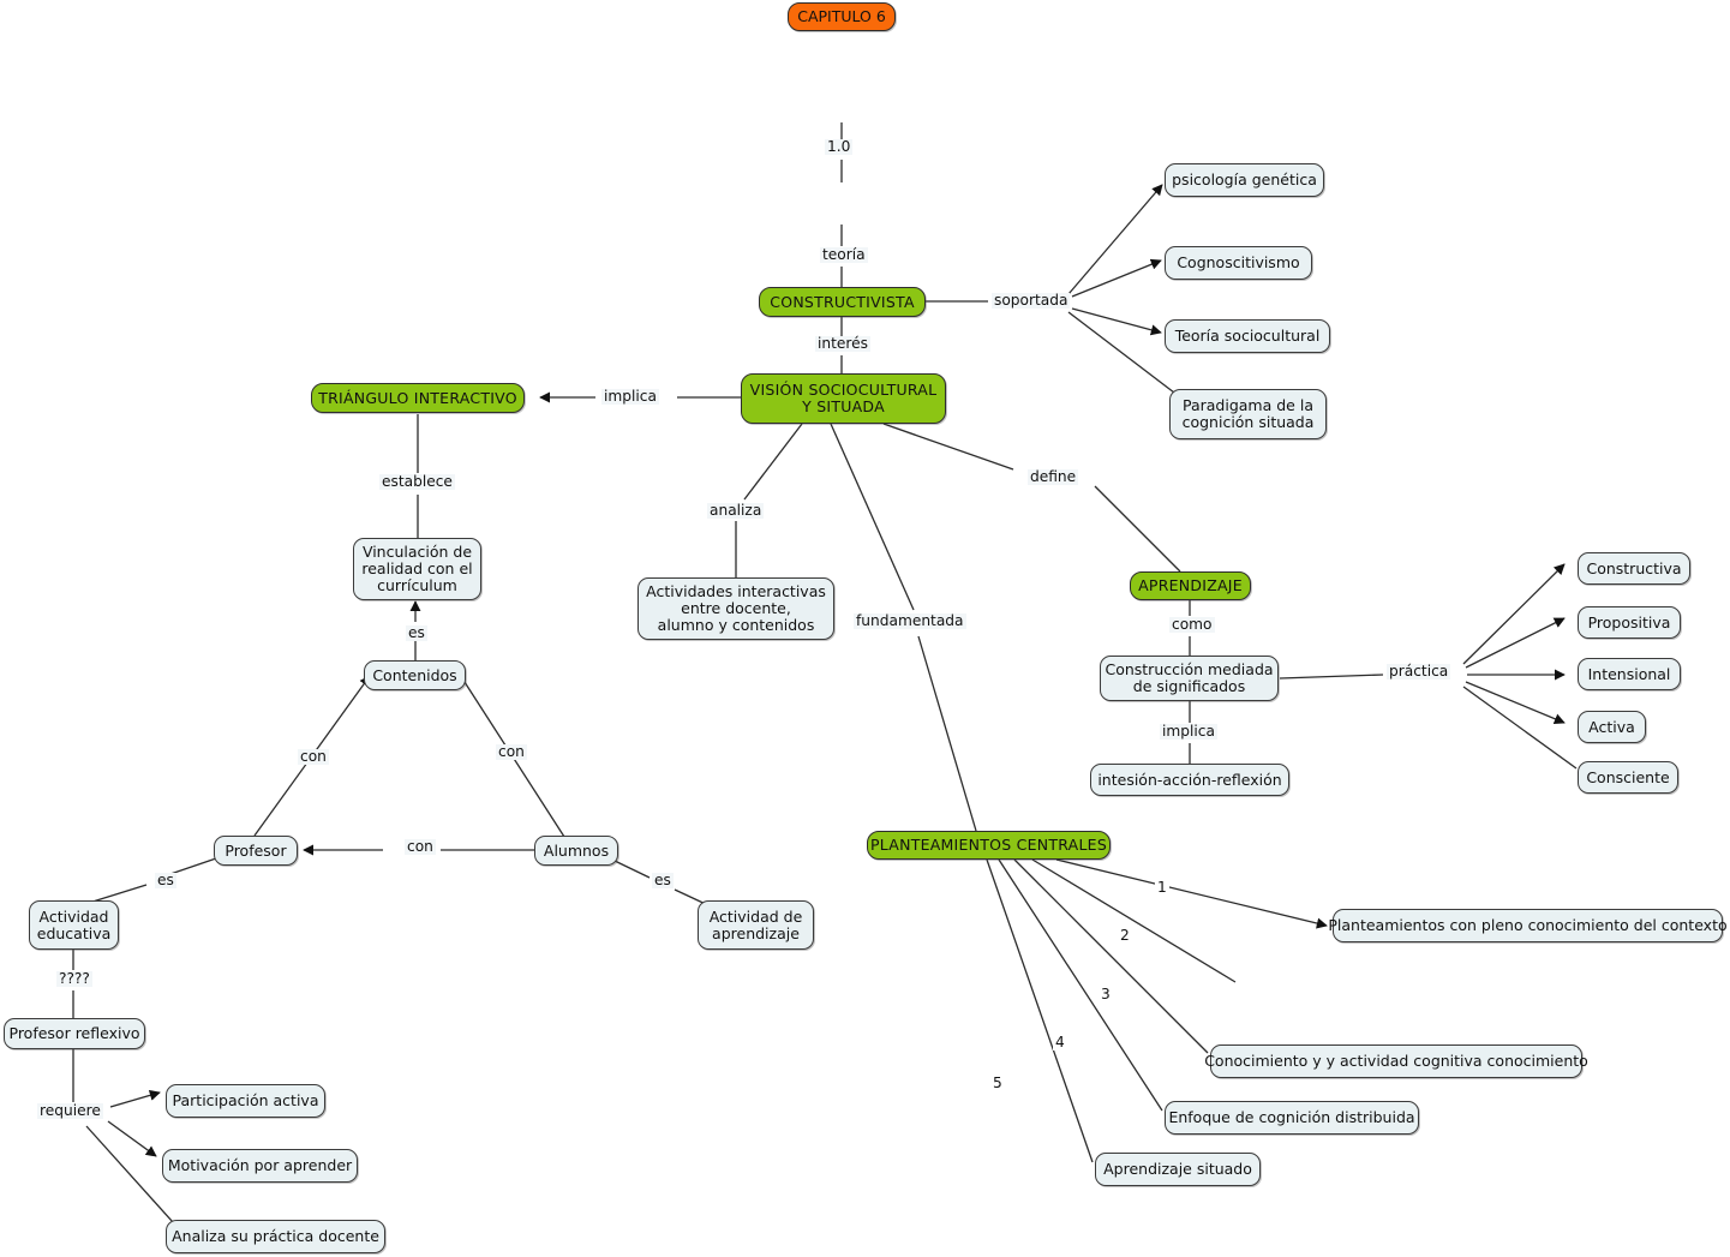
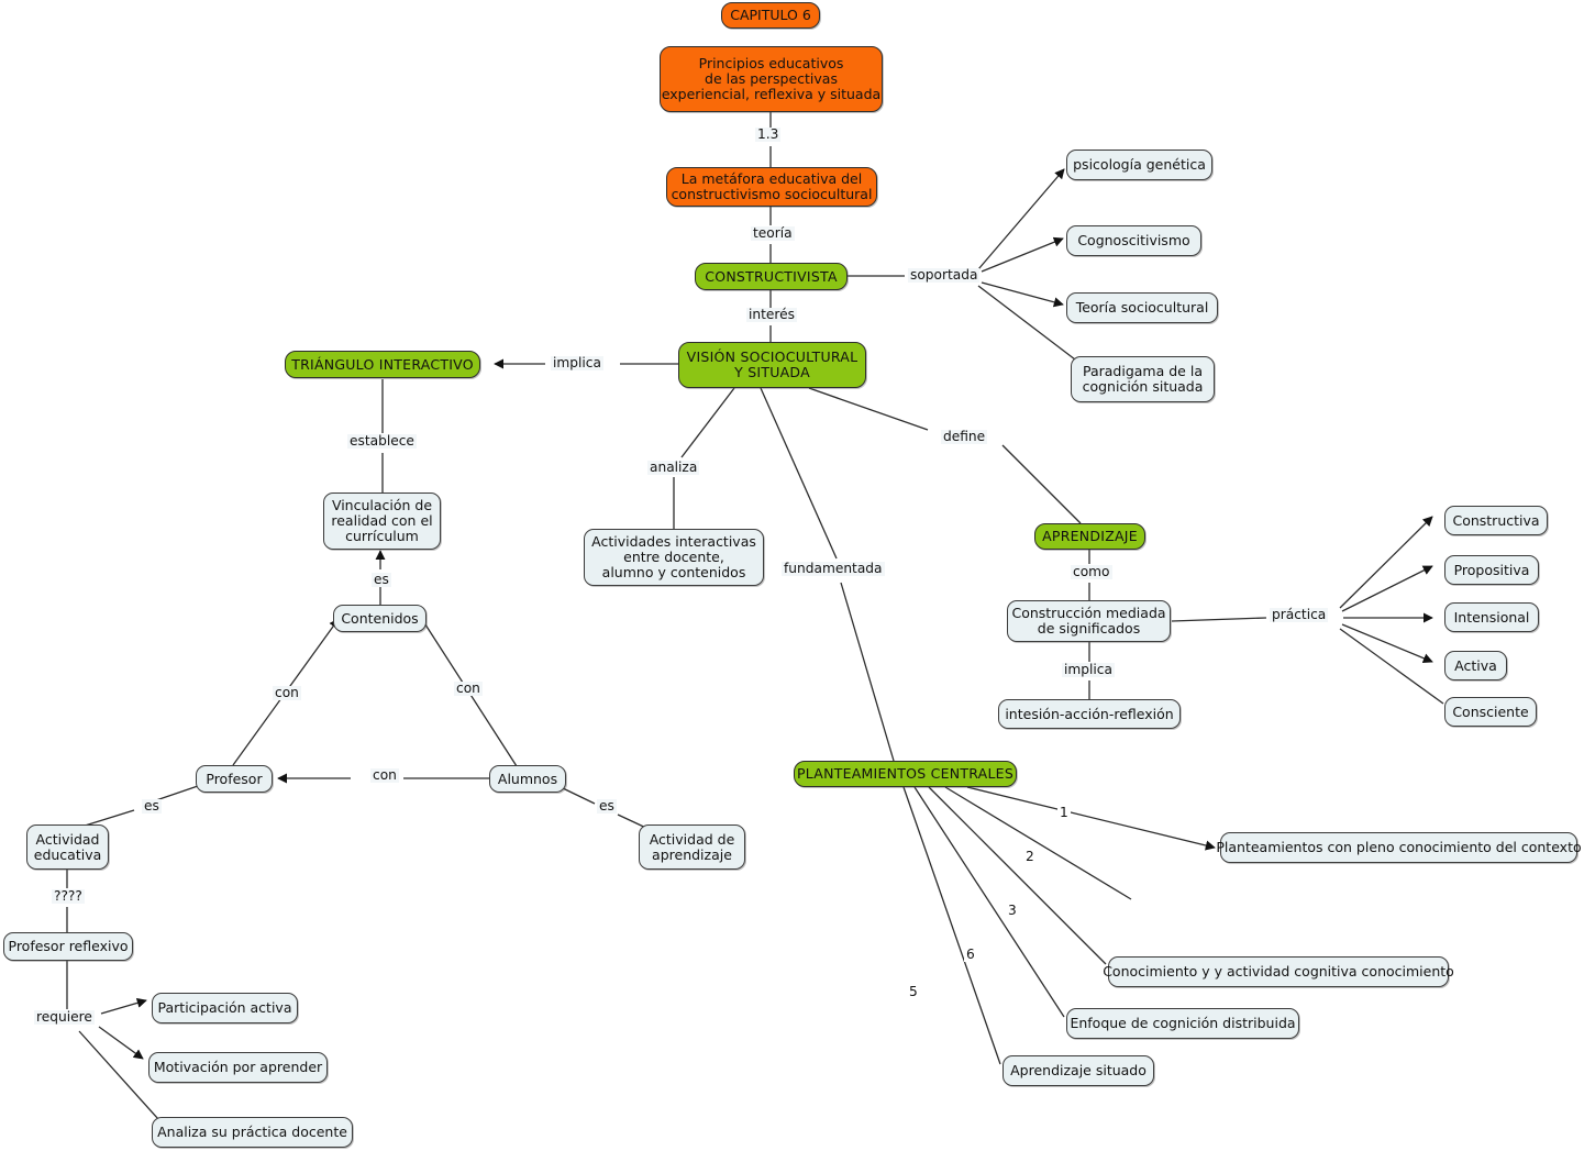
  CAPITULO 6
+ Principios educativos
+ de las perspectivas
+ experiencial, reflexiva y situada
+ La metáfora educativa del
+ constructivismo sociocultural
  CONSTRUCTIVISTA
  VISIÓN SOCIOCULTURAL
  Y SITUADA
  psicología genética
  Cognoscitivismo
  Teoría sociocultural
  Paradigama de la
  cognición situada
  TRIÁNGULO INTERACTIVO
  Vinculación de
  realidad con el
  currículum
  Actividades interactivas
  entre docente,
  alumno y contenidos
  Contenidos
  Profesor
  Alumnos
  Actividad
  educativa
  Actividad de
  aprendizaje
  Profesor reflexivo
  Participación activa
  Motivación por aprender
  Analiza su práctica docente
  APRENDIZAJE
  Construcción mediada
  de significados
  intesión-acción-reflexión
  Constructiva
  Propositiva
  Intensional
  Activa
  Consciente
  PLANTEAMIENTOS CENTRALES
  Planteamientos con pleno conocimiento del contexto
  Conocimiento y y actividad cognitiva conocimiento
  Enfoque de cognición distribuida
  Aprendizaje situado
- 1.0
+ 1.3
  teoría
  interés
  soportada
  implica
  establece
  es
  analiza
  define
  fundamentada
  con
  con
  con
  es
  es
  ????
  requiere
  como
  práctica
  implica
  1
  2
  3
- 4
+ 6
  5
